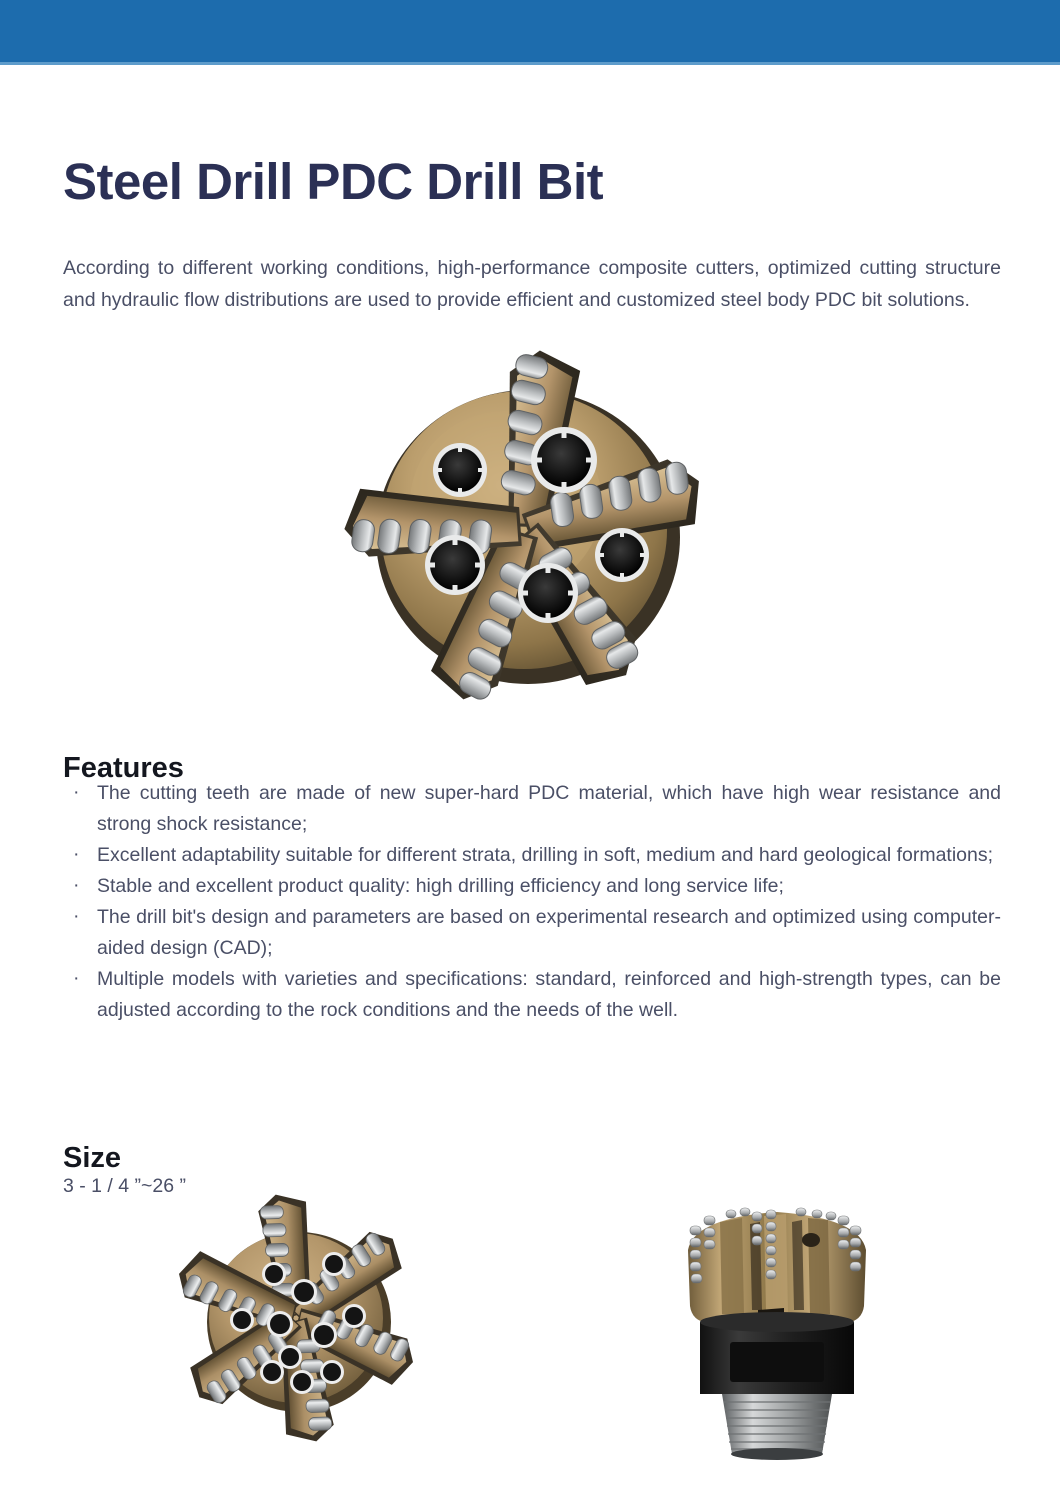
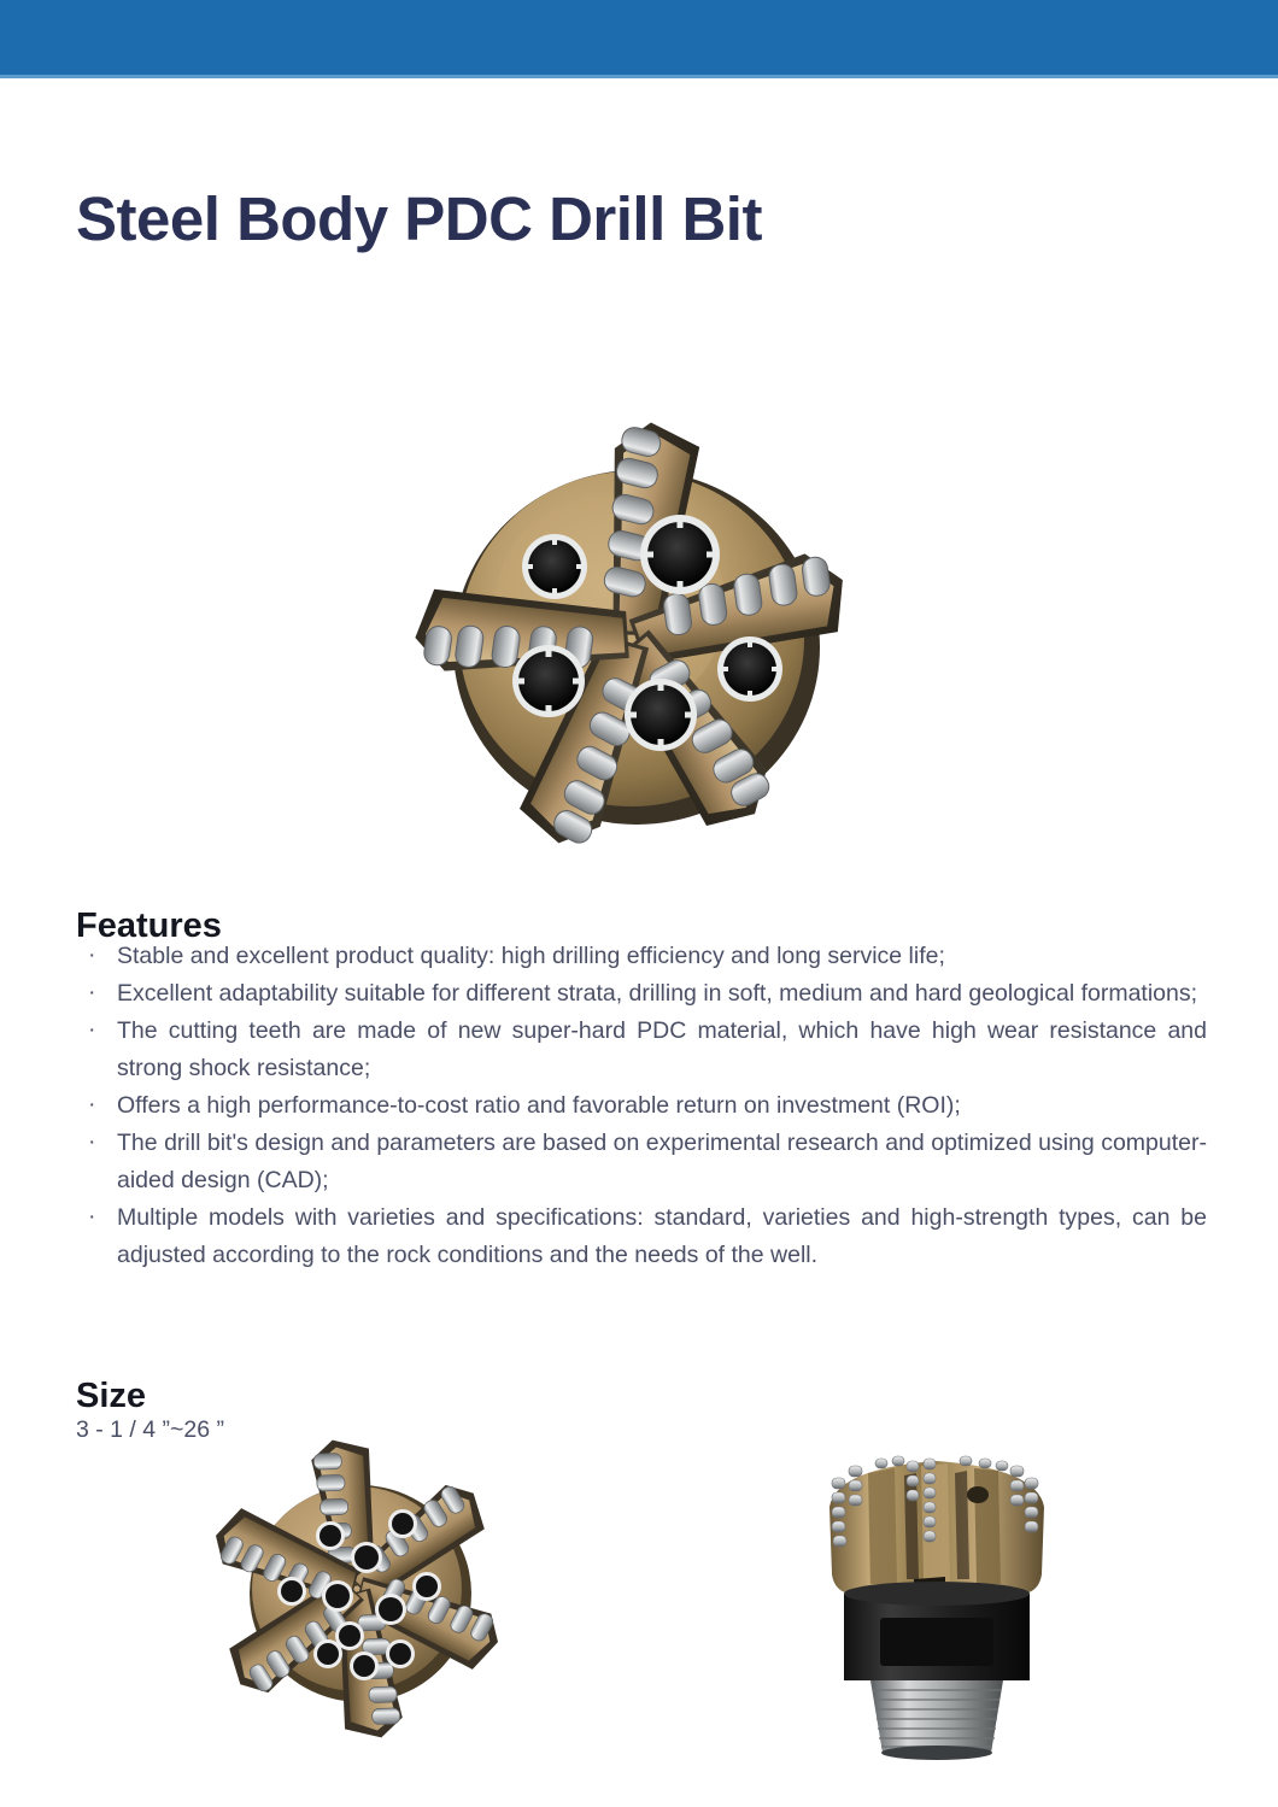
- Steel Drill PDC Drill Bit
+ Steel Body PDC Drill Bit
- According to different working conditions, high-performance composite cutters, optimized cutting structure and hydraulic flow distributions are used to provide efficient and customized steel body PDC bit solutions.
  Features
- The cutting teeth are made of new super-hard PDC material, which have high wear resistance and strong shock resistance;
+ Stable and excellent product quality: high drilling efficiency and long service life;
  Excellent adaptability suitable for different strata, drilling in soft, medium and hard geological formations;
- Stable and excellent product quality: high drilling efficiency and long service life;
+ The cutting teeth are made of new super-hard PDC material, which have high wear resistance and strong shock resistance;
+ Offers a high performance-to-cost ratio and favorable return on investment (ROI);
  The drill bit's design and parameters are based on experimental research and optimized using computer-aided design (CAD);
- Multiple models with varieties and specifications: standard, reinforced and high-strength types, can be adjusted according to the rock conditions and the needs of the well.
+ Multiple models with varieties and specifications: standard, varieties and high-strength types, can be adjusted according to the rock conditions and the needs of the well.
  Size
  3 - 1 / 4 ”~26 ”
